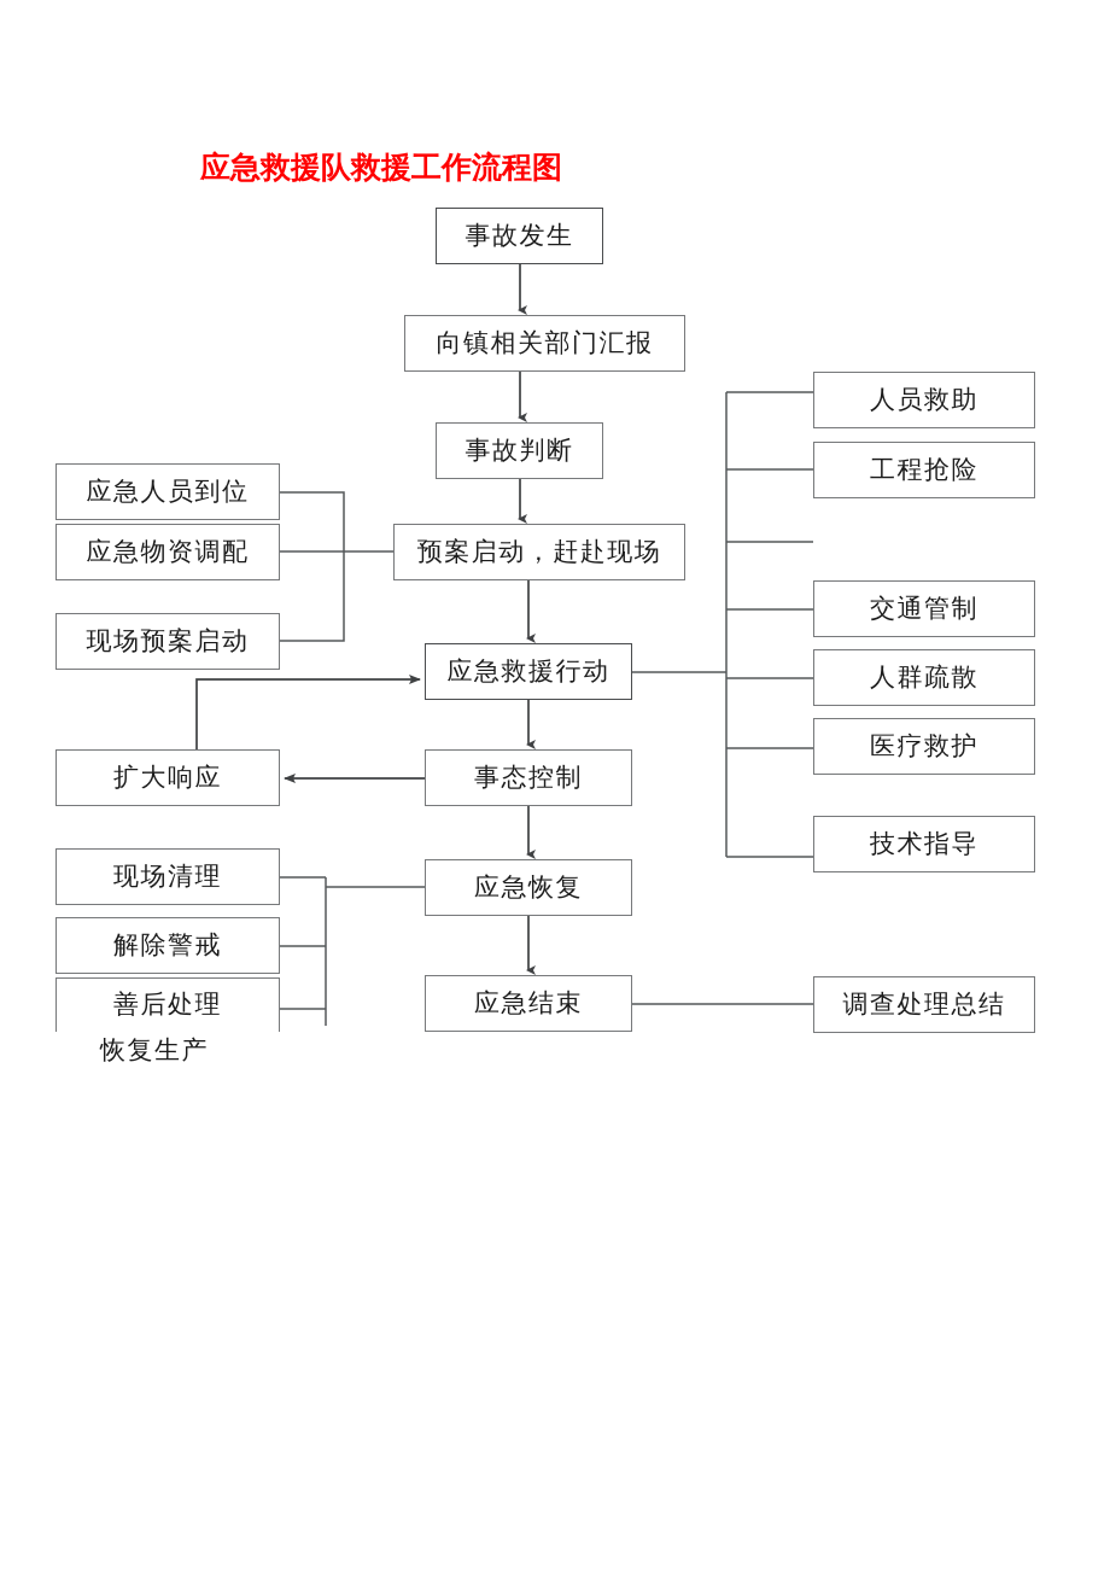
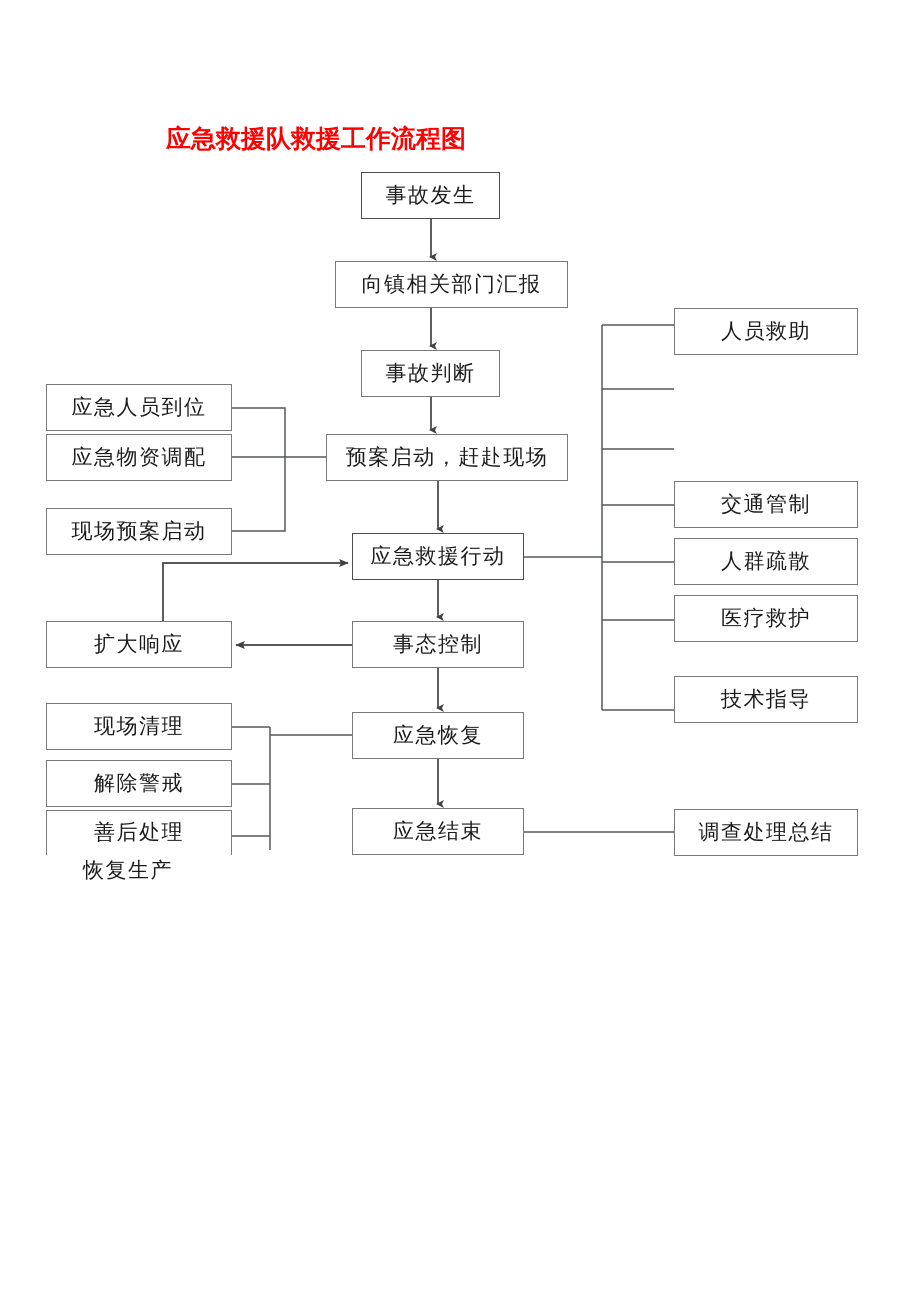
  应急救援队救援工作流程图
  事故发生
  向镇相关部门汇报
  事故判断
  预案启动，赶赴现场
  应急救援行动
  事态控制
  应急恢复
  应急结束
  应急人员到位
  应急物资调配
  现场预案启动
  扩大响应
  现场清理
  解除警戒
  善后处理
  恢复生产
  人员救助
- 工程抢险
  交通管制
  人群疏散
  医疗救护
  技术指导
  调查处理总结
